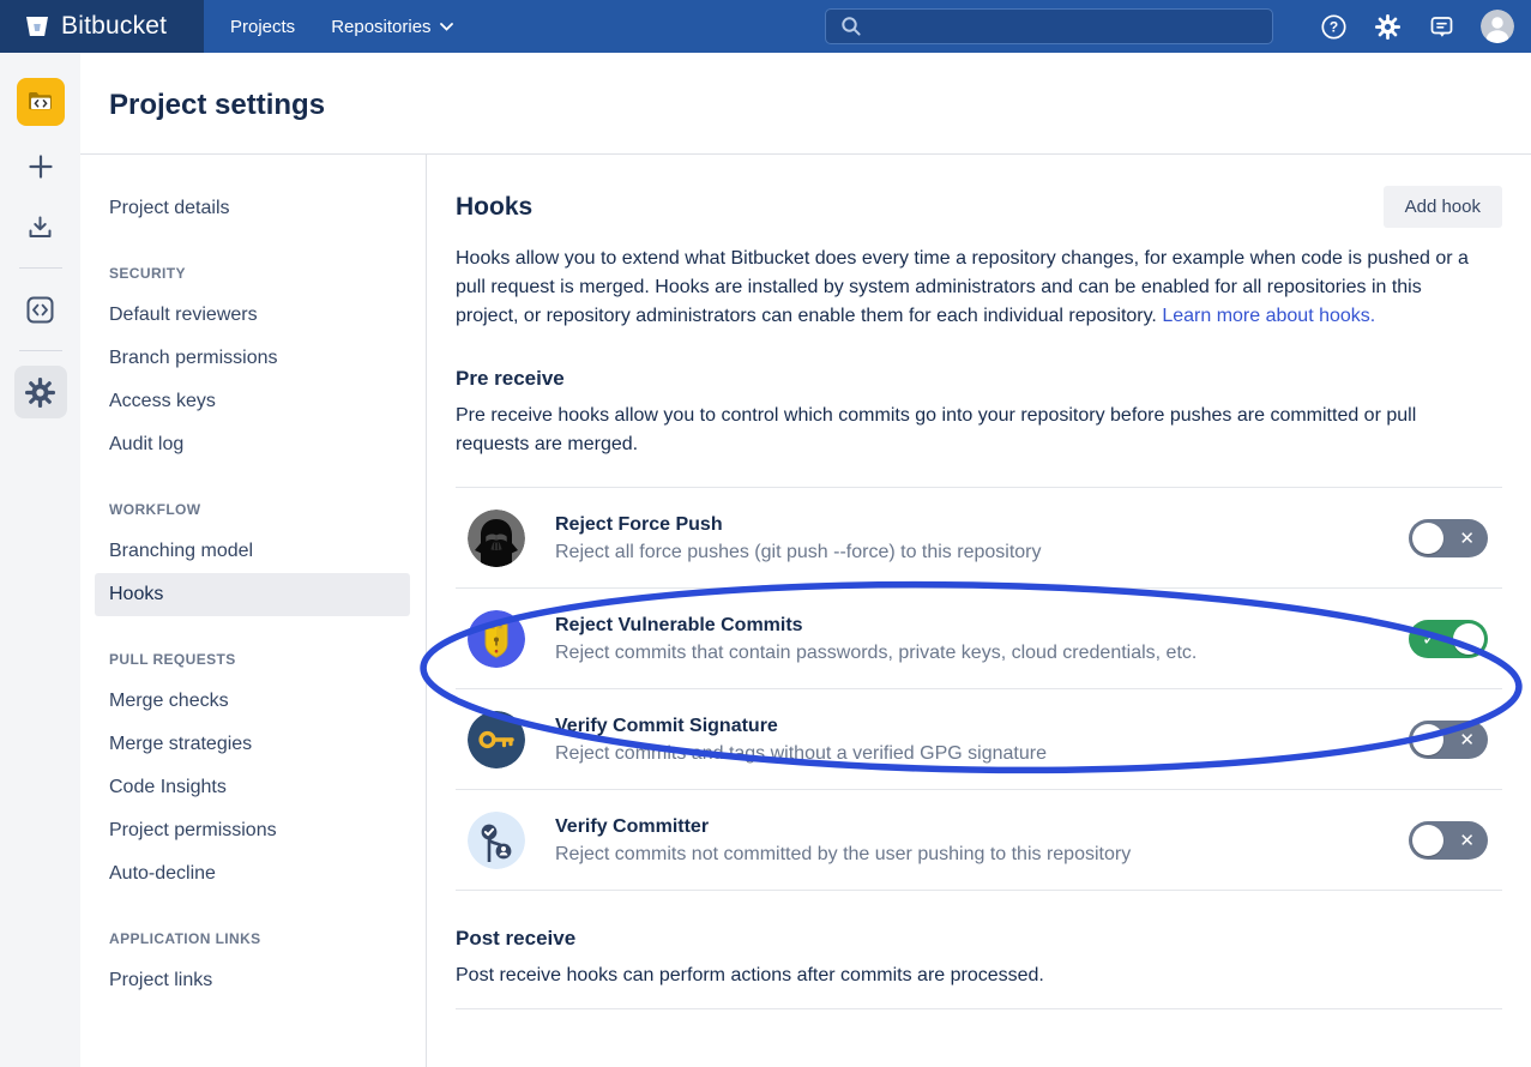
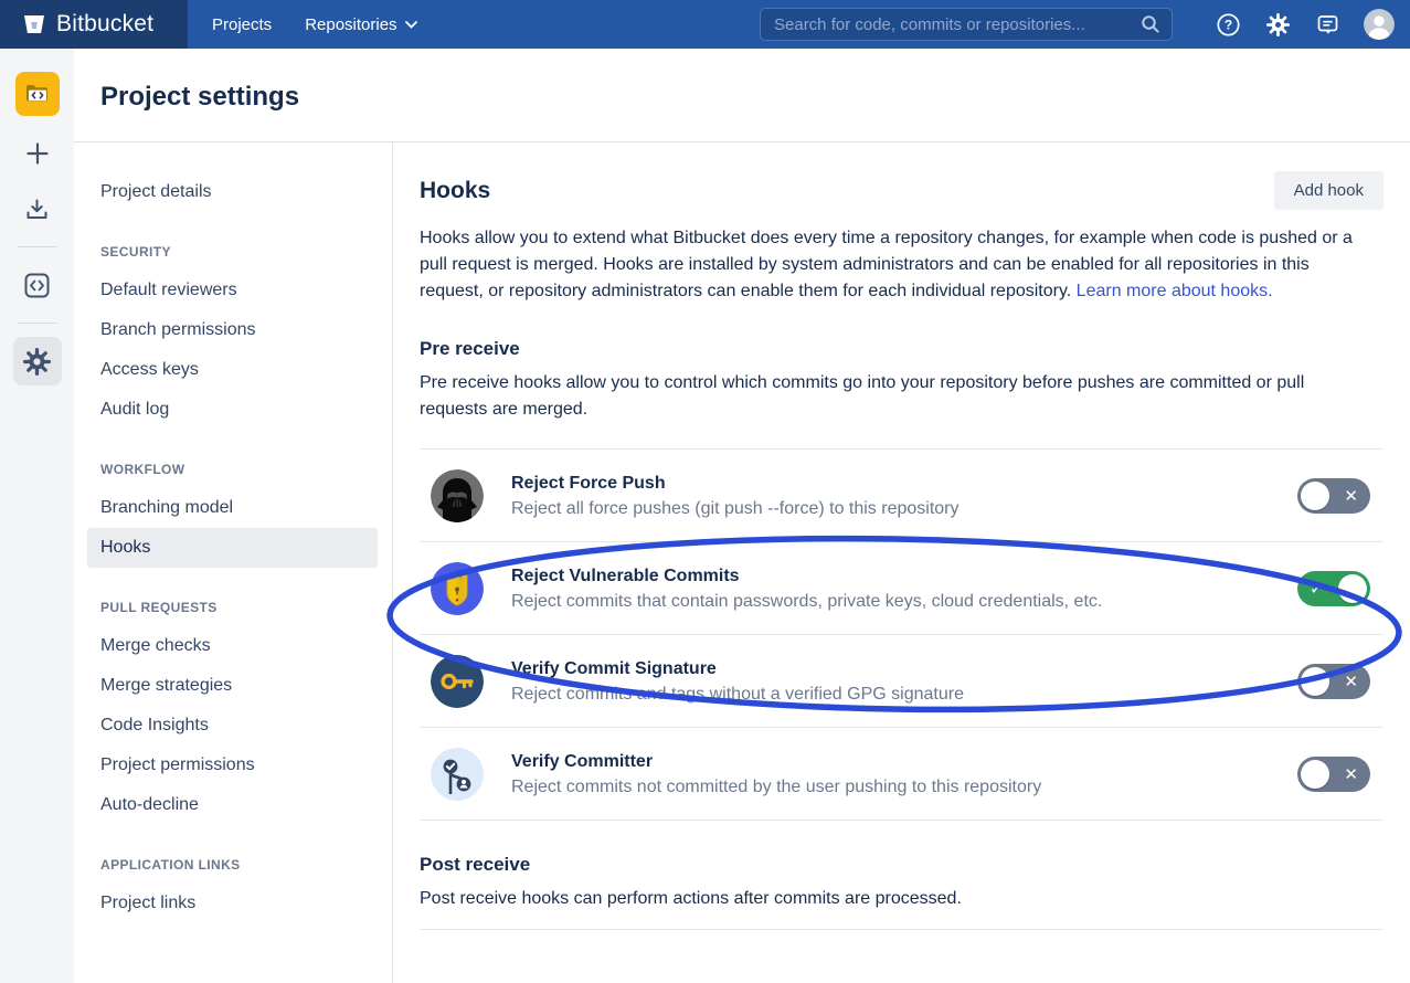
  Bitbucket
  Projects
  Repositories
+ Search for code, commits or repositories...
  ?
  Project settings
  Project details
  SECURITY
  Default reviewers
  Branch permissions
  Access keys
  Audit log
  WORKFLOW
  Branching model
  Hooks
  PULL REQUESTS
  Merge checks
  Merge strategies
  Code Insights
  Project permissions
  Auto-decline
  APPLICATION LINKS
  Project links
  Hooks
  Add hook
- Hooks allow you to extend what Bitbucket does every time a repository changes, for example when code is pushed or a pull request is merged. Hooks are installed by system administrators and can be enabled for all repositories in this project, or repository administrators can enable them for each individual repository. Learn more about hooks.
+ Hooks allow you to extend what Bitbucket does every time a repository changes, for example when code is pushed or a pull request is merged. Hooks are installed by system administrators and can be enabled for all repositories in this request, or repository administrators can enable them for each individual repository. Learn more about hooks.
  Pre receive
  Pre receive hooks allow you to control which commits go into your repository before pushes are committed or pull requests are merged.
  Reject Force Push
  Reject all force pushes (git push --force) to this repository
  ✕
  Reject Vulnerable Commits
  Reject commits that contain passwords, private keys, cloud credentials, etc.
  ✓
  Verify Commit Signature
  Reject commi tags without a verified GPG signature
  ✕
  Verify Committer
  Reject commits not committed by the user pushing to this repository
  ✕
  Post receive
  Post receive hooks can perform actions after commits are processed.
